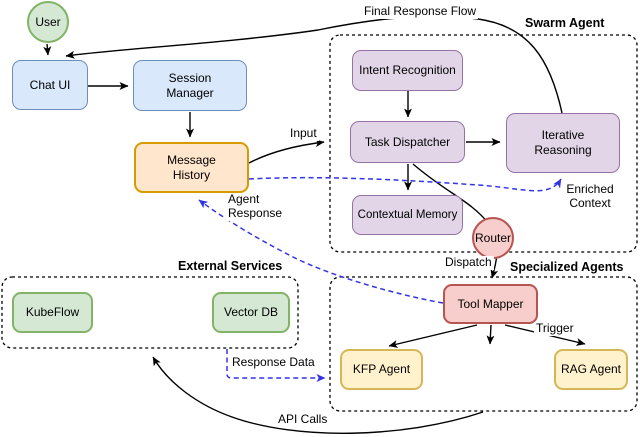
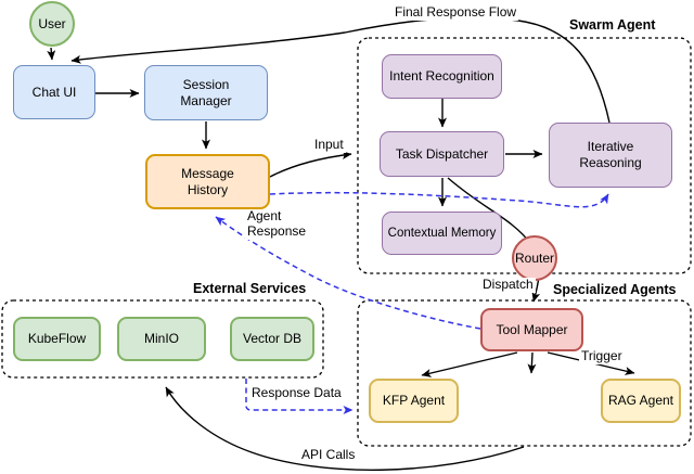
  User
  Chat UI
  Session
  Manager
  Message
  History
  Intent Recognition
  Task Dispatcher
  Contextual Memory
  Iterative
  Reasoning
  Router
  Tool Mapper
  KFP Agent
  RAG Agent
  KubeFlow
+ MinIO
  Vector DB
  Swarm Agent
  Specialized Agents
  External Services
  Final Response Flow
  Input
  Agent
  Response
- Enriched
- Context
  Dispatch
  Trigger
  Response Data
  API Calls
